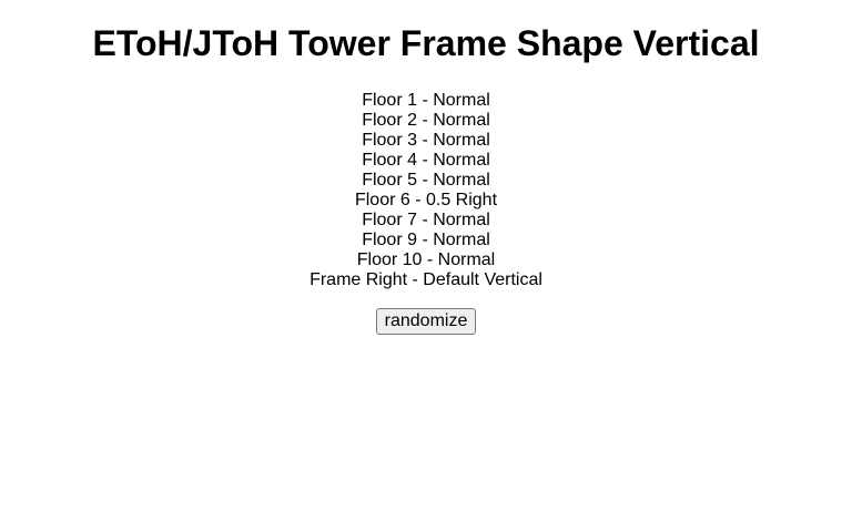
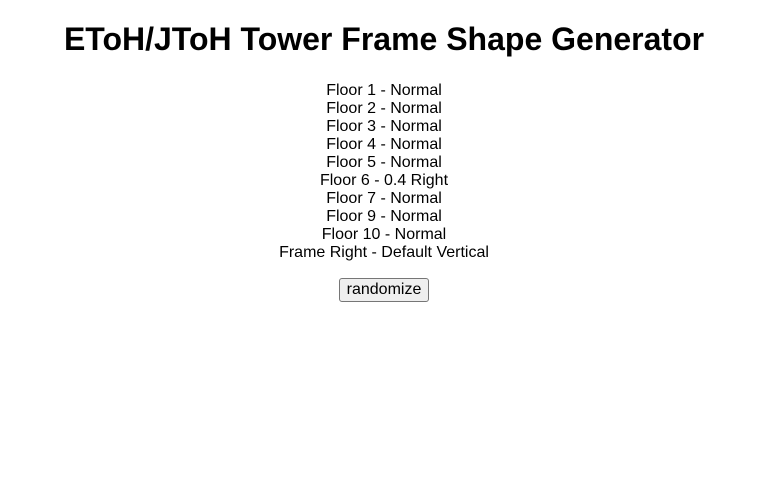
- EToH/JToH Tower Frame Shape Vertical
+ EToH/JToH Tower Frame Shape Generator
  Floor 1 - Normal
  Floor 2 - Normal
  Floor 3 - Normal
  Floor 4 - Normal
  Floor 5 - Normal
- Floor 6 - 0.5 Right
+ Floor 6 - 0.4 Right
  Floor 7 - Normal
  Floor 9 - Normal
  Floor 10 - Normal
  Frame Right - Default Vertical
  randomize
